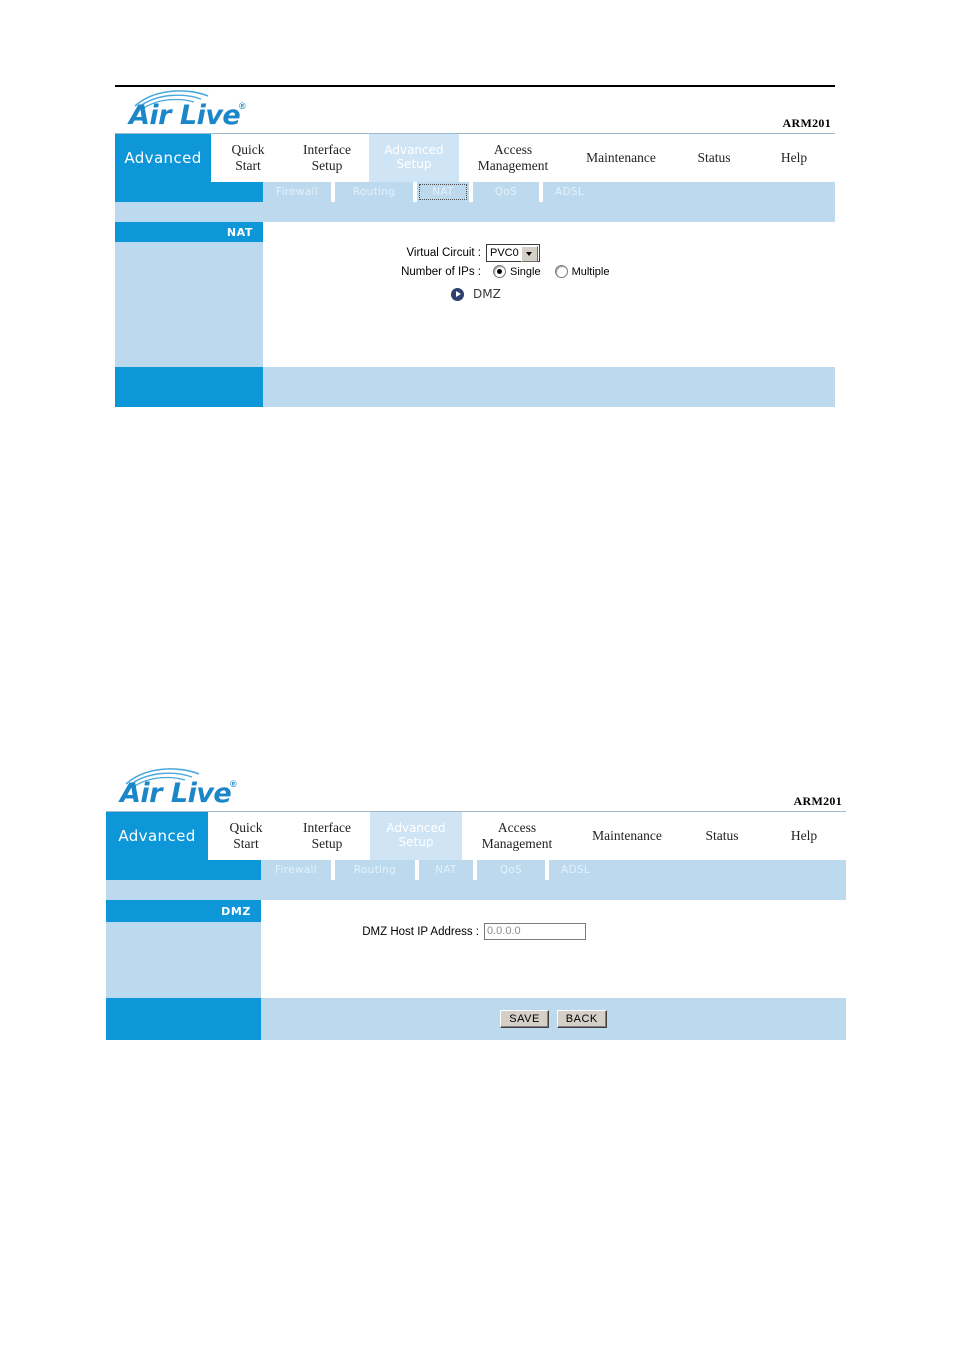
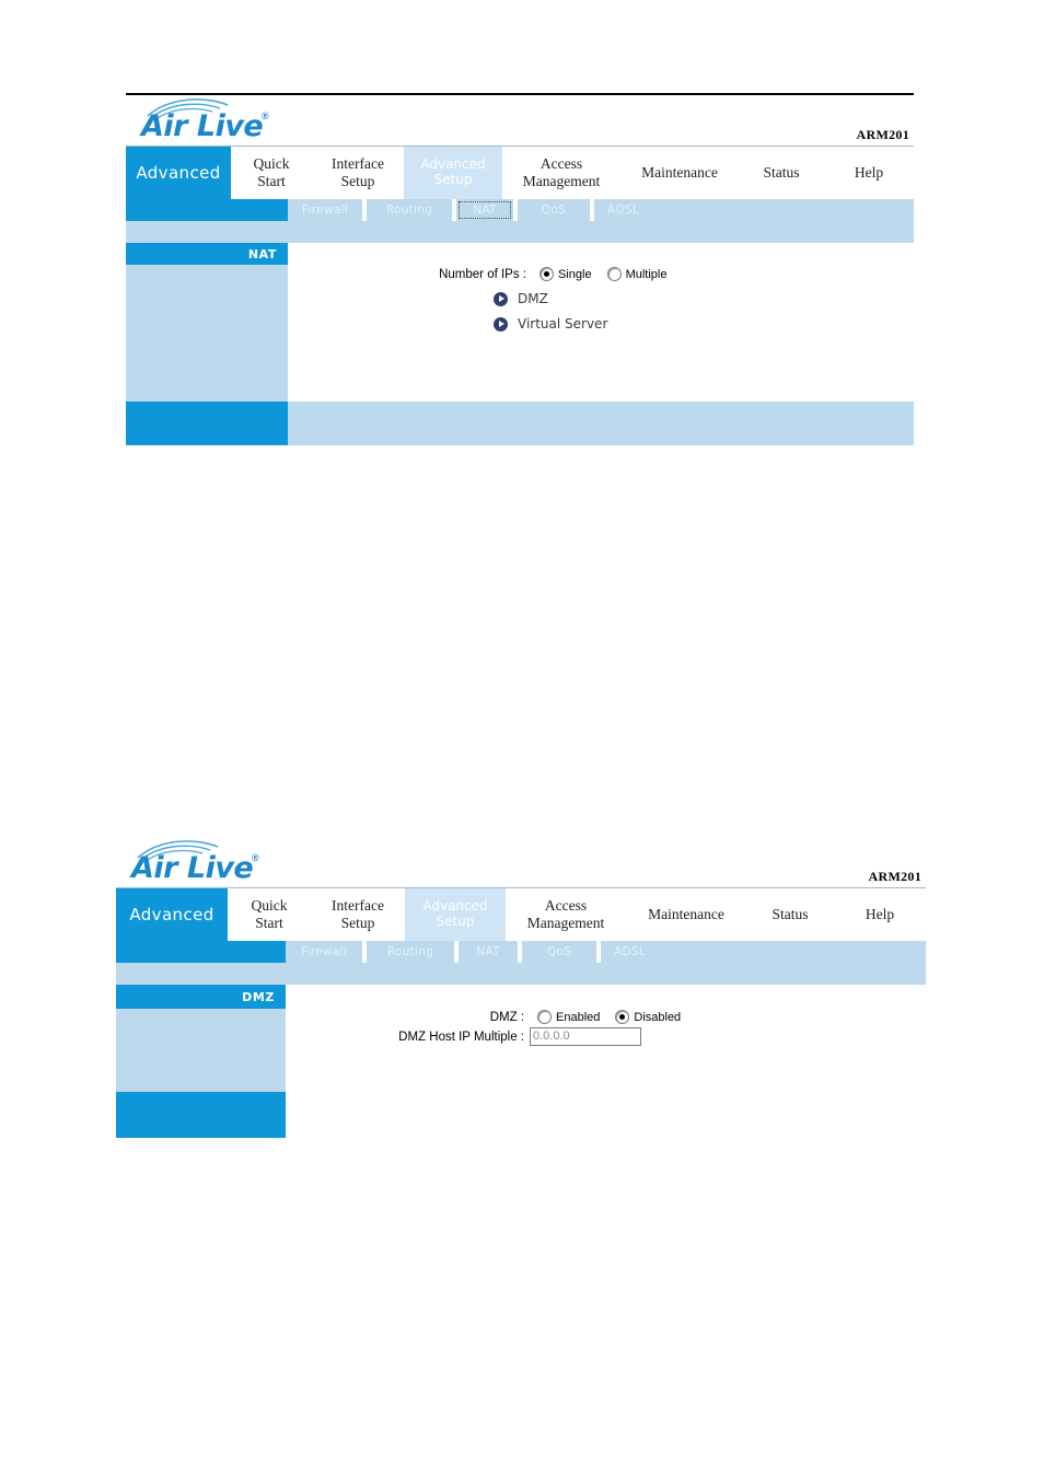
  Air Live
  ®
  ARM201
  Advanced
  Quick
  Start
  Interface
  Setup
  Advanced
  Setup
  Access
  Management
  Maintenance
  Status
  Help
  Firewall
  Routing
  NAT
  QoS
  ADSL
  NAT
- Virtual Circuit :
- PVC0
  Number of IPs :
  Single
  Multiple
  DMZ
+ Virtual Server
  Air Live
  ®
  ARM201
  Advanced
  Quick
  Start
  Interface
  Setup
  Advanced
  Setup
  Access
  Management
  Maintenance
  Status
  Help
  Firewall
  Routing
  NAT
  QoS
  ADSL
  DMZ
+ DMZ :
+ Enabled
+ Disabled
- DMZ Host IP Address :
+ DMZ Host IP Multiple :
  0.0.0.0
- SAVE
- BACK
